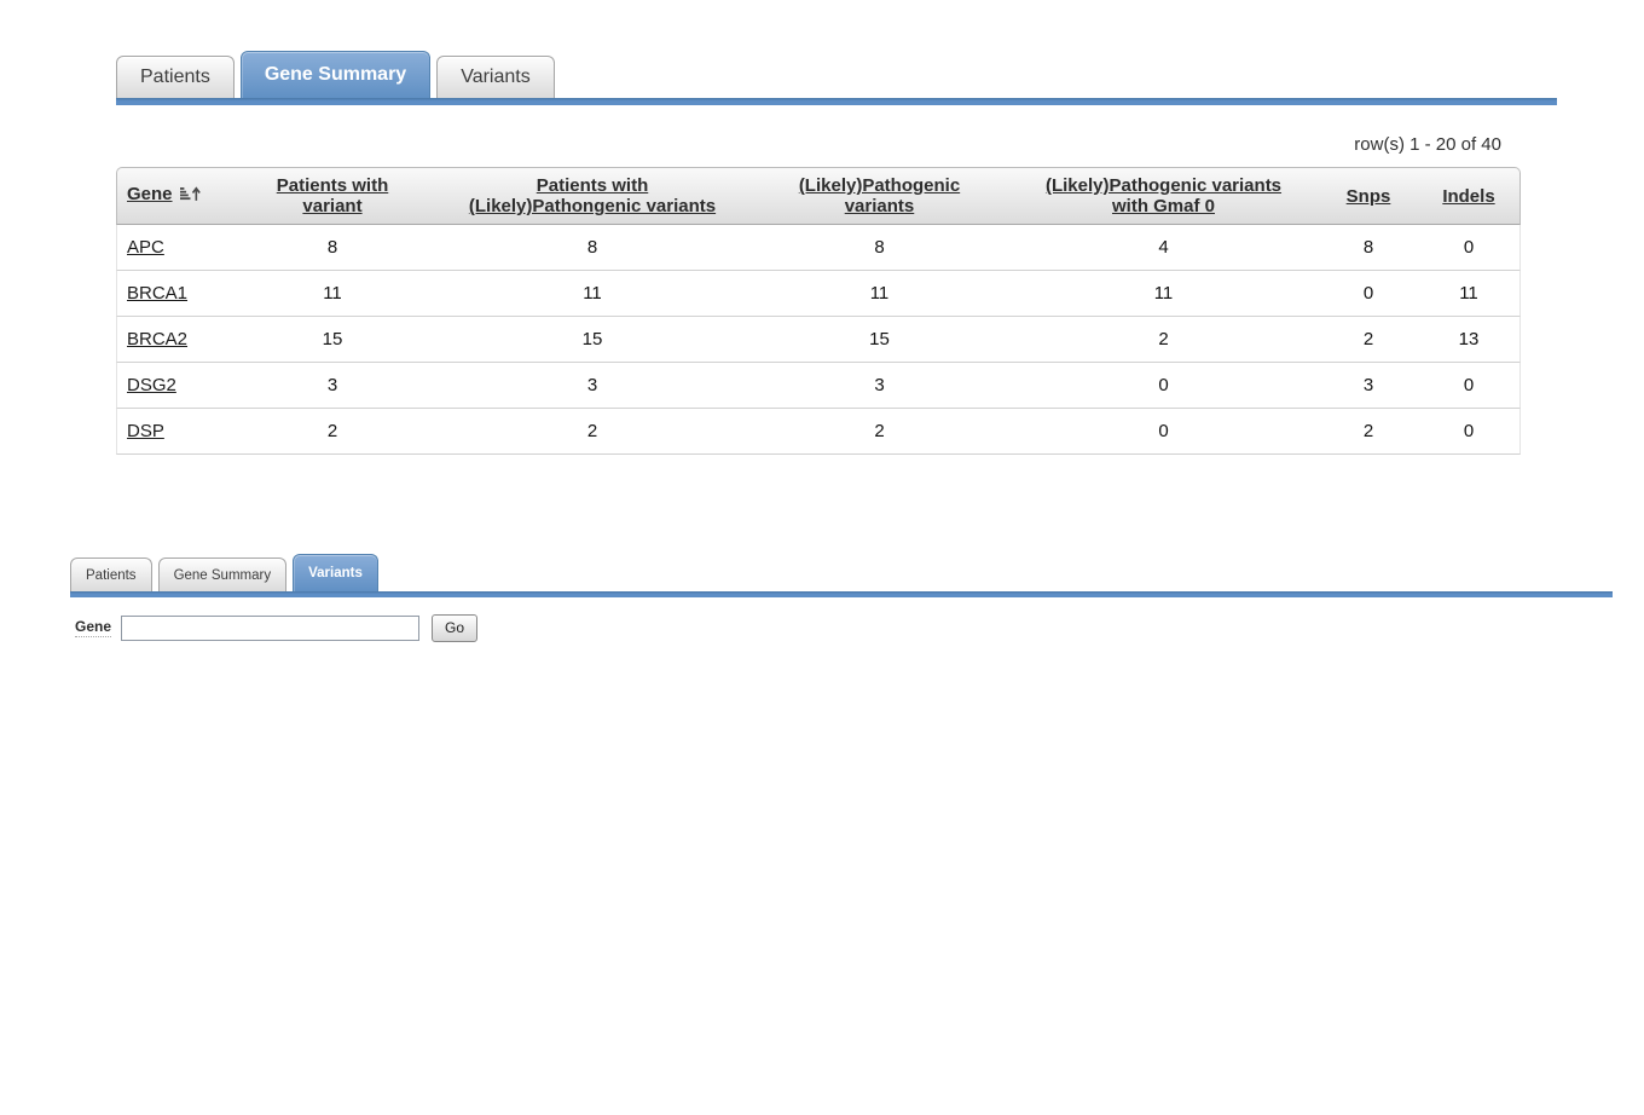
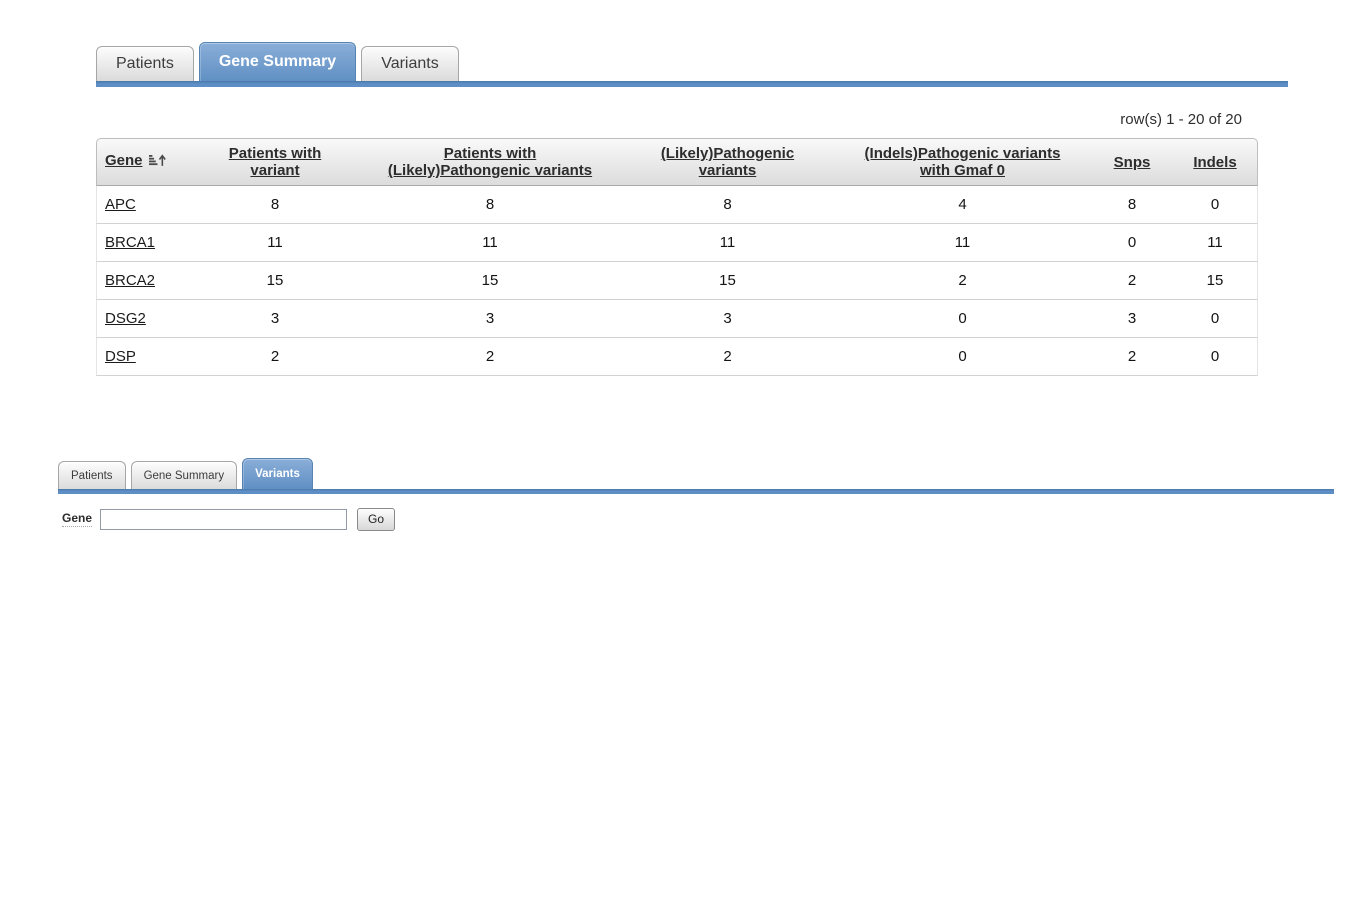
  Patients
  Gene Summary
  Variants
- row(s) 1 - 20 of 40
+ row(s) 1 - 20 of 20
- Gene	Patients with variant	Patients with (Likely)Pathongenic variants	(Likely)Pathogenic variants	(Likely)Pathogenic variants with Gmaf 0	Snps	Indels
+ Gene	Patients with variant	Patients with (Likely)Pathongenic variants	(Likely)Pathogenic variants	(Indels)Pathogenic variants with Gmaf 0	Snps	Indels
  APC	8	8	8	4	8	0
  BRCA1	11	11	11	11	0	11
- BRCA2	15	15	15	2	2	13
+ BRCA2	15	15	15	2	2	15
  DSG2	3	3	3	0	3	0
  DSP	2	2	2	0	2	0
  Patients
  Gene Summary
  Variants
  Gene
  Go
